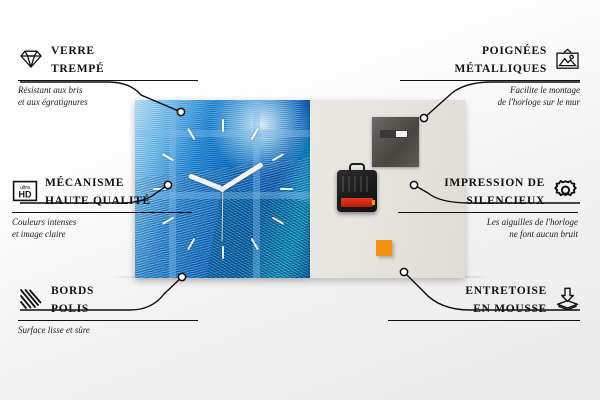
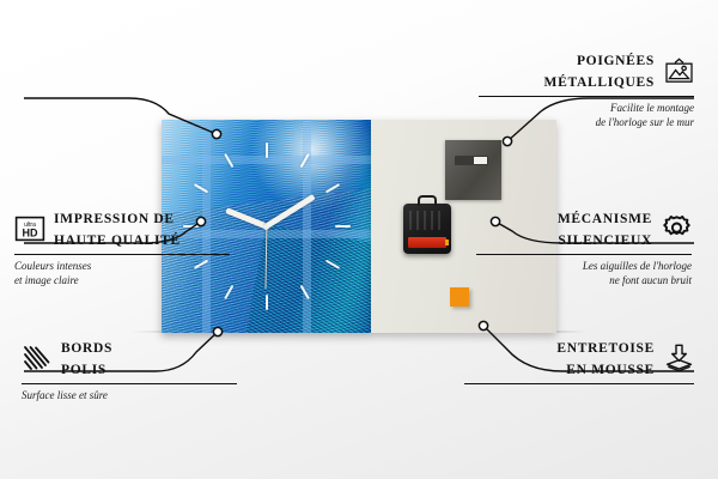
- VERRE
- TREMPÉ
- Résistant aux bris
- et aux égratignures
  HD
- MÉCANISME
+ IMPRESSION DE
  HAUTE QUALITÉ
  Couleurs intenses
  et image claire
  BORDS
  POLIS
  Surface lisse et sûre
  POIGNÉES
  MÉTALLIQUES
  Facilite le montage
  de l'horloge sur le mur
- IMPRESSION DE
+ MÉCANISME
  SILENCIEUX
  Les aiguilles de l'horloge
  ne font aucun bruit
  ENTRETOISE
  EN MOUSSE
